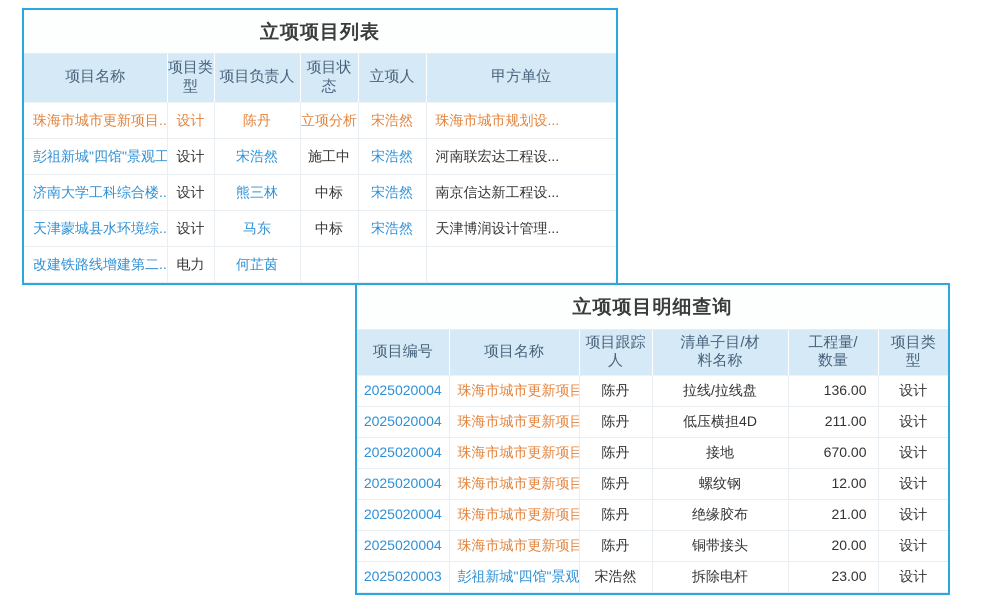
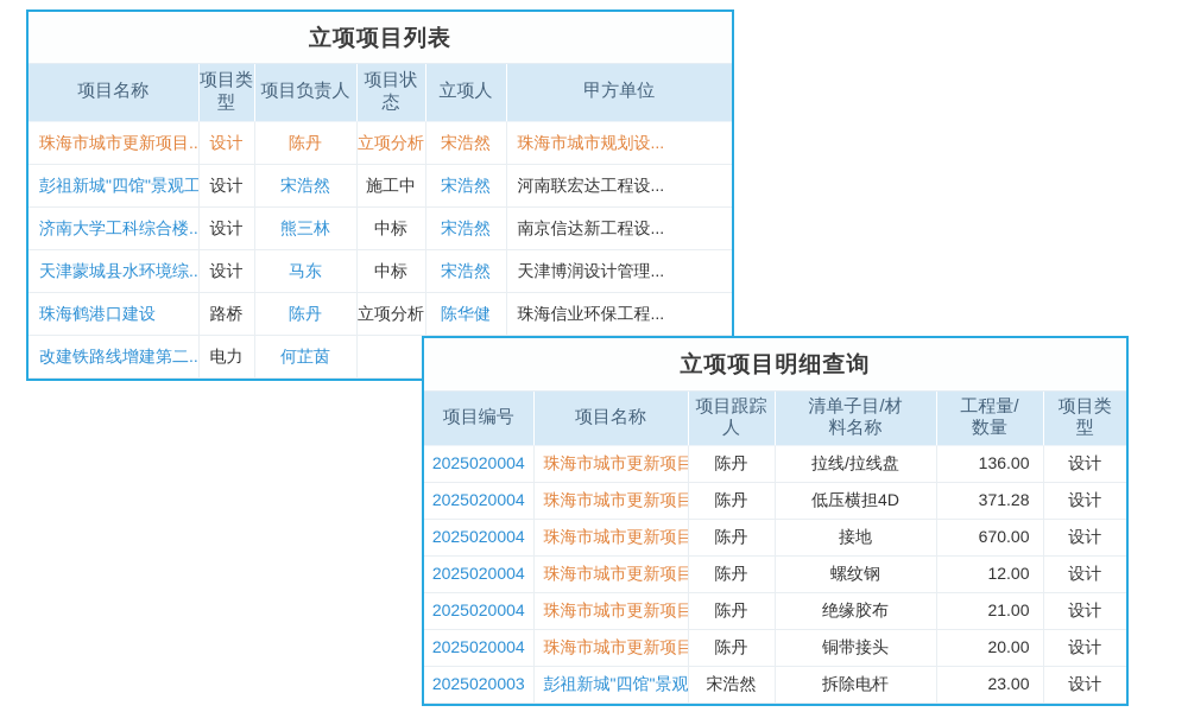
  立项项目列表
  项目名称	项目类 型	项目负责人	项目状态	立项人	甲方单位
  珠海市城市更新项目..	设计	陈丹	立项分析	宋浩然	珠海市城市规划设...
  彭祖新城"四馆"景观工	设计	宋浩然	施工中	宋浩然	河南联宏达工程设...
  济南大学工科综合楼..	设计	熊三林	中标	宋浩然	南京信达新工程设...
  天津蒙城县水环境综..	设计	马东	中标	宋浩然	天津博润设计管理...
+ 珠海鹤港口建设	路桥	陈丹	立项分析	陈华健	珠海信业环保工程...
  改建铁路线增建第二..	电力	何芷茵
  立项项目明细查询
  项目编号	项目名称	项目跟踪 人	清单子目/材 料名称	工程量/ 数量	项目类 型
  2025020004	珠海市城市更新项目	陈丹	拉线/拉线盘	136.00	设计
- 2025020004	珠海市城市更新项目	陈丹	低压横担4D	211.00	设计
+ 2025020004	珠海市城市更新项目	陈丹	低压横担4D	371.28	设计
  2025020004	珠海市城市更新项目	陈丹	接地	670.00	设计
  2025020004	珠海市城市更新项目	陈丹	螺纹钢	12.00	设计
  2025020004	珠海市城市更新项目	陈丹	绝缘胶布	21.00	设计
  2025020004	珠海市城市更新项目	陈丹	铜带接头	20.00	设计
  2025020003	彭祖新城"四馆"景观	宋浩然	拆除电杆	23.00	设计
